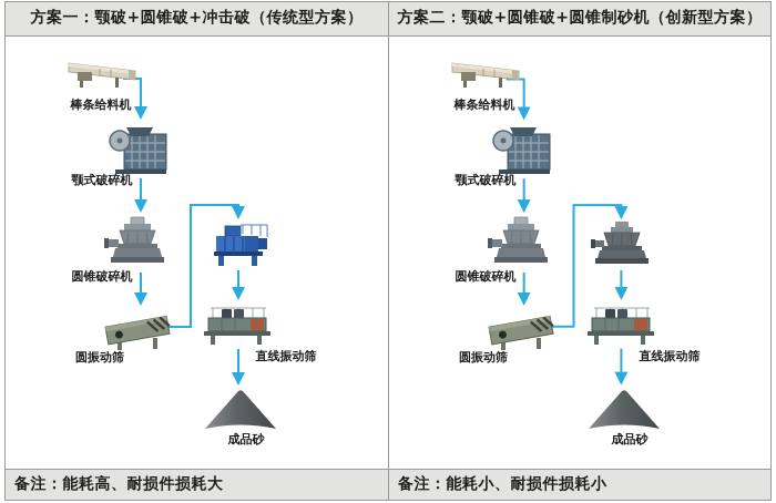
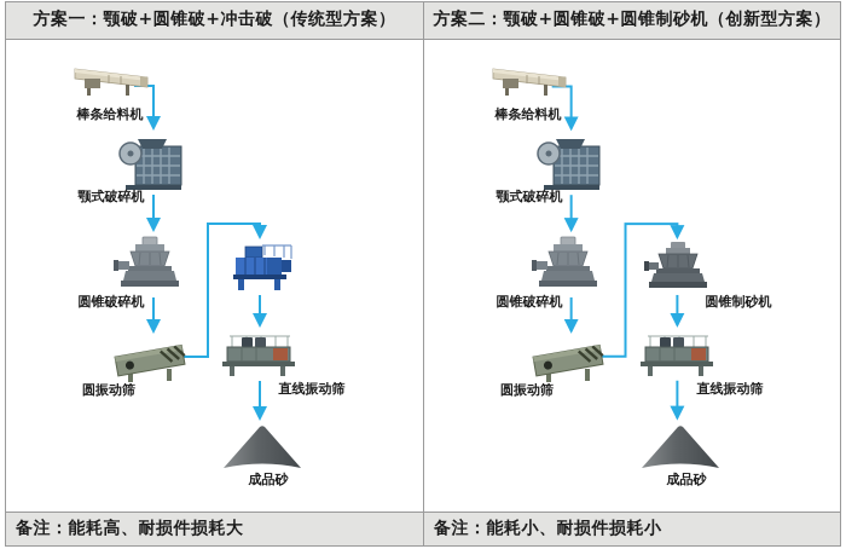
  方案一：颚破+圆锥破+冲击破（传统型方案）
  方案二：颚破+圆锥破+圆锥制砂机（创新型方案）
  棒条给料机
  颚式破碎机
  圆锥破碎机
  圆振动筛
  直线振动筛
  成品砂
  棒条给料机
  颚式破碎机
  圆锥破碎机
  圆振动筛
+ 圆锥制砂机
  直线振动筛
  成品砂
  备注：能耗高、耐损件损耗大
  备注：能耗小、耐损件损耗小
